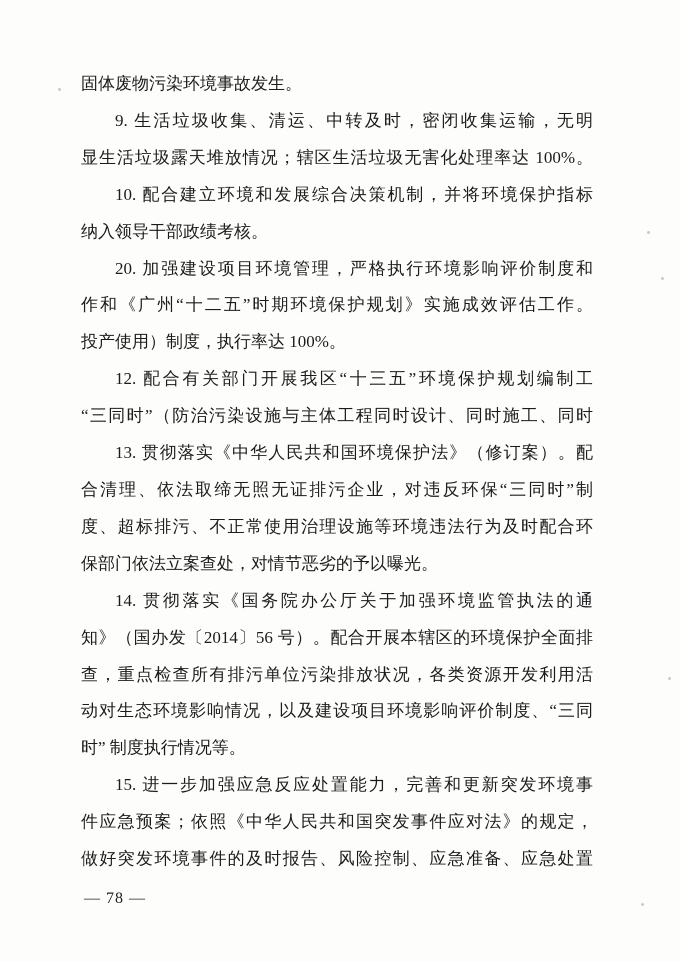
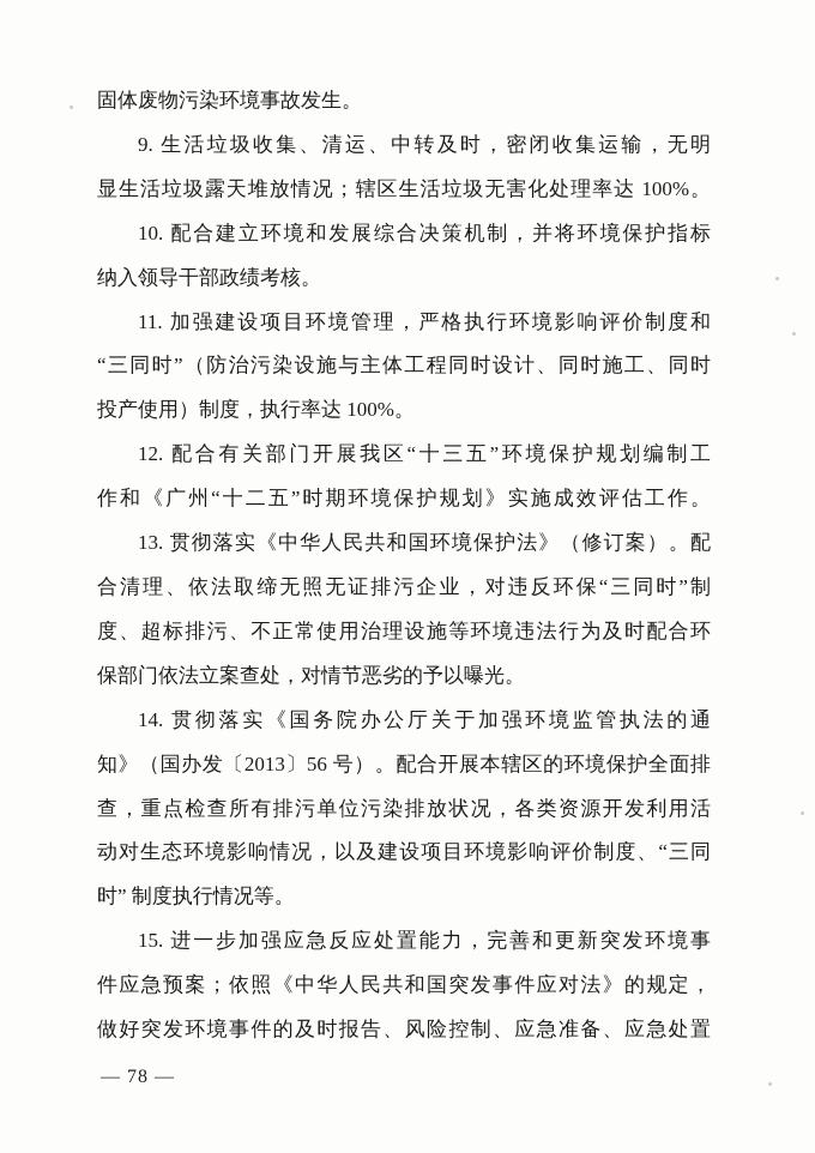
  固体废物污染环境事故发生。
  9. 生活垃圾收集、清运、中转及时，密闭收集运输，无明
  显生活垃圾露天堆放情况；辖区生活垃圾无害化处理率达 100%。
  10. 配合建立环境和发展综合决策机制，并将环境保护指标
  纳入领导干部政绩考核。
- 20. 加强建设项目环境管理，严格执行环境影响评价制度和
+ 11. 加强建设项目环境管理，严格执行环境影响评价制度和
- 作和《广州“十二五”时期环境保护规划》实施成效评估工作。
+ “三同时”（防治污染设施与主体工程同时设计、同时施工、同时
  投产使用）制度，执行率达 100%。
  12. 配合有关部门开展我区“十三五”环境保护规划编制工
- “三同时”（防治污染设施与主体工程同时设计、同时施工、同时
+ 作和《广州“十二五”时期环境保护规划》实施成效评估工作。
  13. 贯彻落实《中华人民共和国环境保护法》（修订案）。配
  合清理、依法取缔无照无证排污企业，对违反环保“三同时”制
  度、超标排污、不正常使用治理设施等环境违法行为及时配合环
  保部门依法立案查处，对情节恶劣的予以曝光。
  14. 贯彻落实《国务院办公厅关于加强环境监管执法的通
- 知》（国办发〔2014〕56 号）。配合开展本辖区的环境保护全面排
+ 知》（国办发〔2013〕56 号）。配合开展本辖区的环境保护全面排
  查，重点检查所有排污单位污染排放状况，各类资源开发利用活
  动对生态环境影响情况，以及建设项目环境影响评价制度、“三同
  时” 制度执行情况等。
  15. 进一步加强应急反应处置能力，完善和更新突发环境事
  件应急预案；依照《中华人民共和国突发事件应对法》的规定，
  做好突发环境事件的及时报告、风险控制、应急准备、应急处置
  — 78 —
